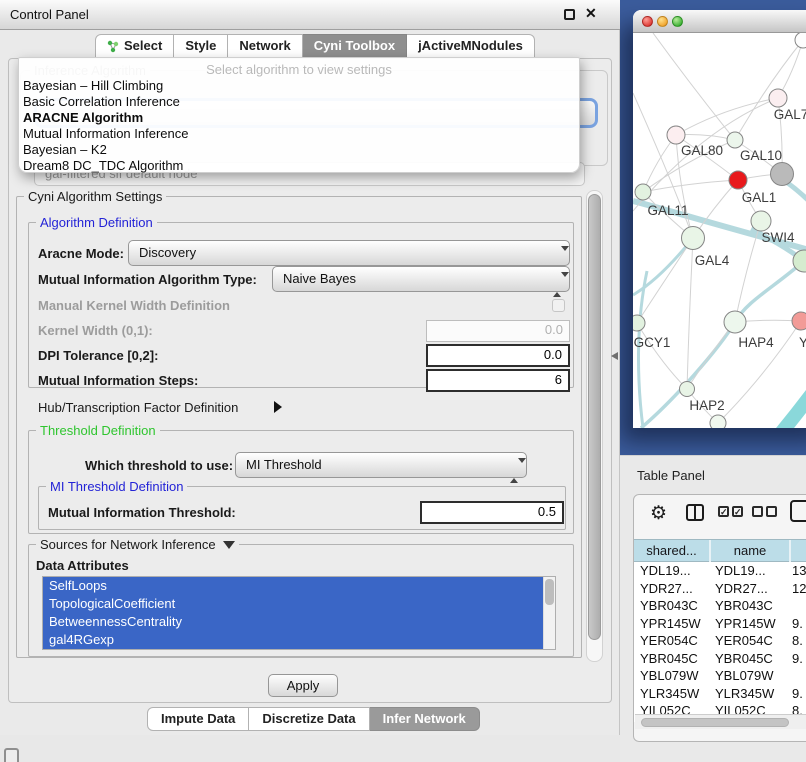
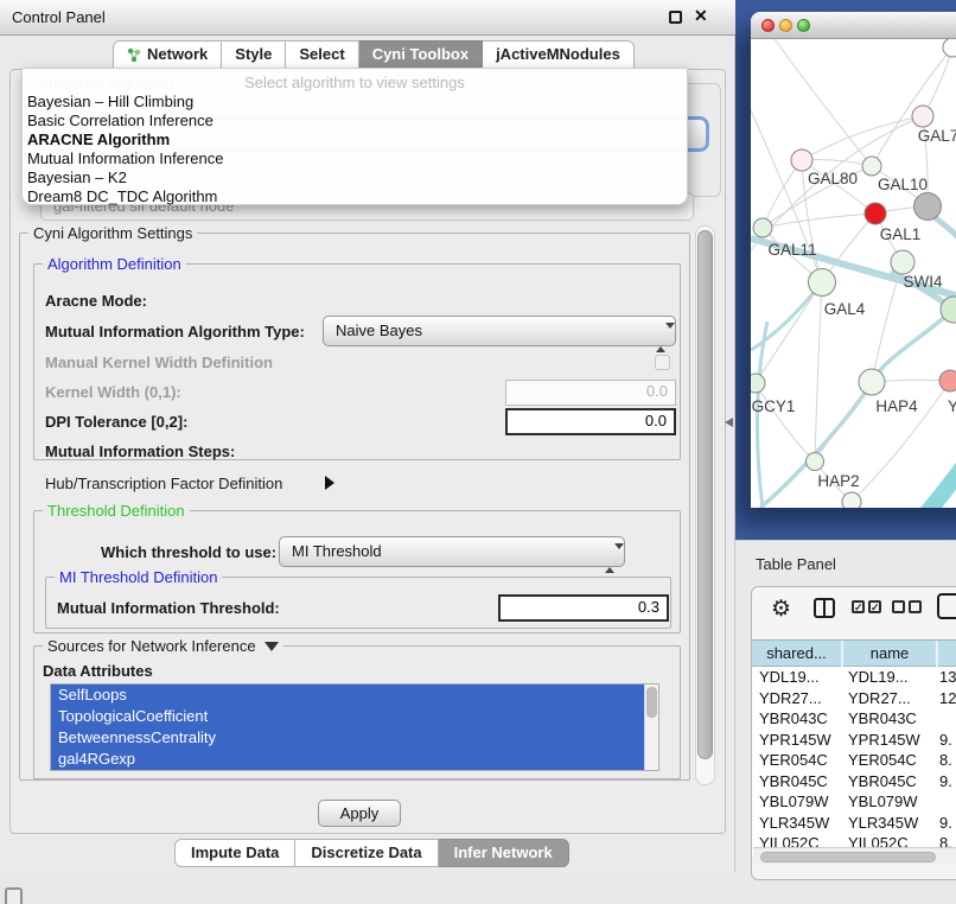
  Control Panel
  ✕
- Select
+ Network
  Style
- Network
+ Select
  Cyni Toolbox
  jActiveMNodules
  gal-filtered sif default node
  Select algorithm to view settings
  Bayesian – Hill Climbing
  Basic Correlation Inference
  ARACNE Algorithm
  Mutual Information Inference
  Bayesian – K2
  Dream8 DC_TDC Algorithm
  Cyni Algorithm Settings
  Algorithm Definition
  Aracne Mode:
- Discovery
  Mutual Information Algorithm Type:
  Naive Bayes
  Manual Kernel Width Definition
  Kernel Width (0,1):
  0.0
  DPI Tolerance [0,2]:
  0.0
  Mutual Information Steps:
- 6
  Hub/Transcription Factor Definition
  Threshold Definition
  Which threshold to use:
  MI Threshold
  MI Threshold Definition
  Mutual Information Threshold:
- 0.5
+ 0.3
  Sources for Network Inference
  Data Attributes
  SelfLoops
  TopologicalCoefficient
  BetweennessCentrality
  gal4RGexp
  Apply
  Impute Data
  Discretize Data
  Infer Network
  GAL80
  GAL7
  GAL10
  GAL1
  GAL11
  GAL4
  SWI4
  GCY1
  HAP4
  Y
  HAP2
  Table Panel
  ⚙
  ✓
  ✓
  shared...
  name
  YDL19...
  YDL19...
  13
  YDR27...
  YDR27...
  12
  YBR043C
  YBR043C
  YPR145W
  YPR145W
  9.
  YER054C
  YER054C
  8.
  YBR045C
  YBR045C
  9.
  YBL079W
  YBL079W
  YLR345W
  YLR345W
  9.
  YIL052C
  YIL052C
  8.
